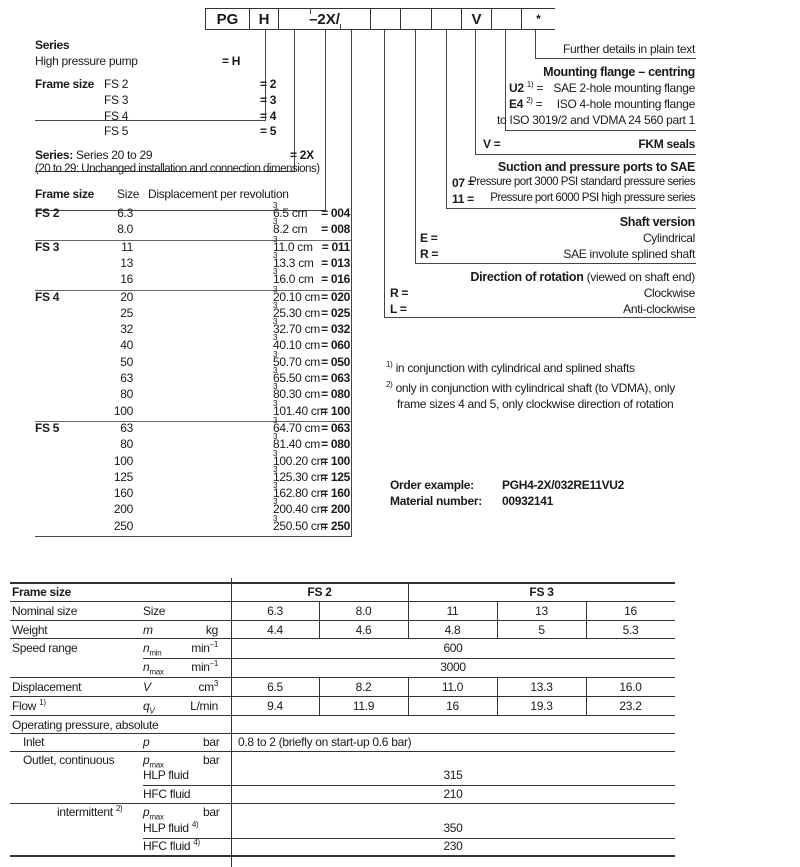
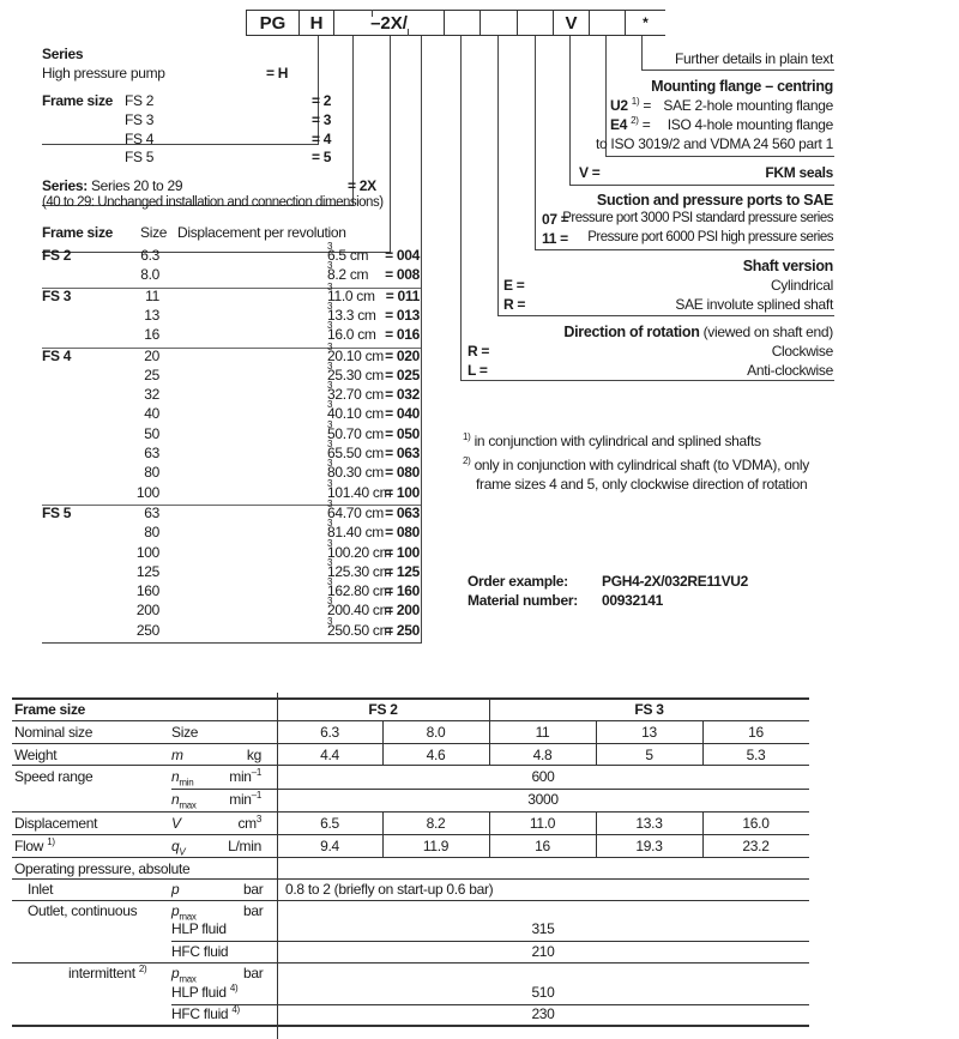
  PG
  H
  –2X/
  V
  *
  Series
  High pressure pump
  = H
  Frame size
  FS 2
  = 2
  FS 3
  = 3
  FS 4
  = 4
  FS 5
  = 5
  Series: Series 20 to 29
  = 2X
- (20 to 29: Unchanged installation and connection dimensions)
+ (40 to 29: Unchanged installation and connection dimensions)
  Frame size
  Size
  Displacement per revolution
  FS 2
  6.3
  6.5 cm
  3
  = 004
  8.0
  8.2 cm
  3
  = 008
  FS 3
  11
  11.0 cm
  3
  = 011
  13
  13.3 cm
  3
  = 013
  16
  16.0 cm
  3
  = 016
  FS 4
  20
  20.10 cm
  3
  = 020
  25
  25.30 cm
  3
  = 025
  32
  32.70 cm
  3
  = 032
  40
  40.10 cm
  3
- = 060
+ = 040
  50
  50.70 cm
  3
  = 050
  63
  65.50 cm
  3
  = 063
  80
  80.30 cm
  3
  = 080
  100
  101.40 cm
  3
  = 100
  FS 5
  63
  64.70 cm
  3
  = 063
  80
  81.40 cm
  3
  = 080
  100
  100.20 cm
  3
  = 100
  125
  125.30 cm
  3
  = 125
  160
  162.80 cm
  3
  = 160
  200
  200.40 cm
  3
  = 200
  250
  250.50 cm
  3
  = 250
  Further details in plain text
  Mounting flange – centring
  U2 1) =
  SAE 2-hole mounting flange
  E4 2) =
  ISO 4-hole mounting flange
  to ISO 3019/2 and VDMA 24 560 part 1
  V =
  FKM seals
  Suction and pressure ports to SAE
  07 =
  Pressure port 3000 PSI standard pressure series
  11 =
  Pressure port 6000 PSI high pressure series
  Shaft version
  E =
  Cylindrical
  R =
  SAE involute splined shaft
  Direction of rotation (viewed on shaft end)
  R =
  Clockwise
  L =
  Anti-clockwise
  1) in conjunction with cylindrical and splined shafts
  2) only in conjunction with cylindrical shaft (to VDMA), only
  frame sizes 4 and 5, only clockwise direction of rotation
  Order example:
  PGH4-2X/032RE11VU2
  Material number:
  00932141
  Frame size
  FS 2
  FS 3
  Nominal size
  Size
  6.3
  8.0
  11
  13
  16
  Weight
  m
  kg
  4.4
  4.6
  4.8
  5
  5.3
  Speed range
  nmin
  min–1
  600
  nmax
  min–1
  3000
  Displacement
  V
  cm3
  6.5
  8.2
  11.0
  13.3
  16.0
  Flow 1)
  qV
  L/min
  9.4
  11.9
  16
  19.3
  23.2
  Operating pressure, absolute
  Inlet
  p
  bar
  0.8 to 2 (briefly on start-up 0.6 bar)
  Outlet, continuous
  pmax
  bar
  HLP fluid
  315
  HFC fluid
  210
  intermittent 2)
  pmax
  bar
  HLP fluid 4)
- 350
+ 510
  HFC fluid 4)
  230
